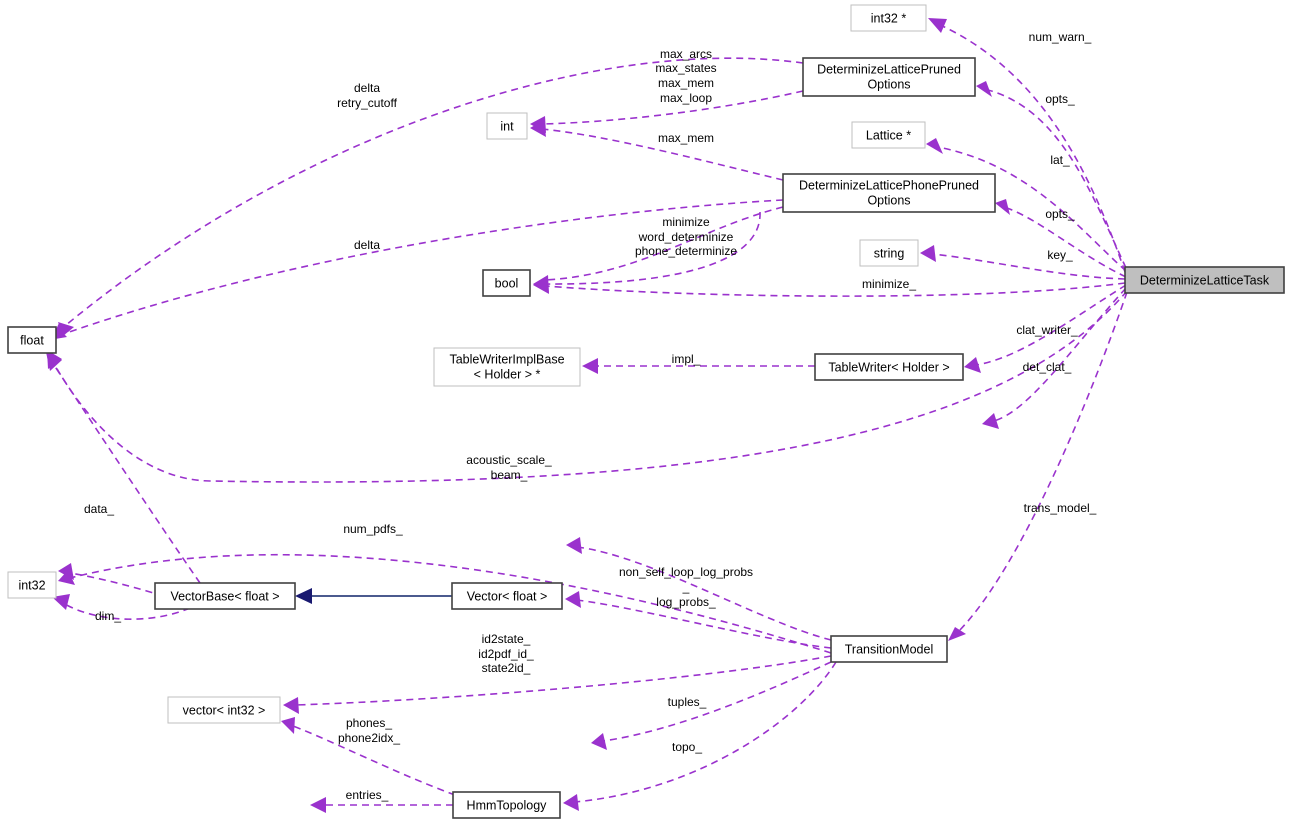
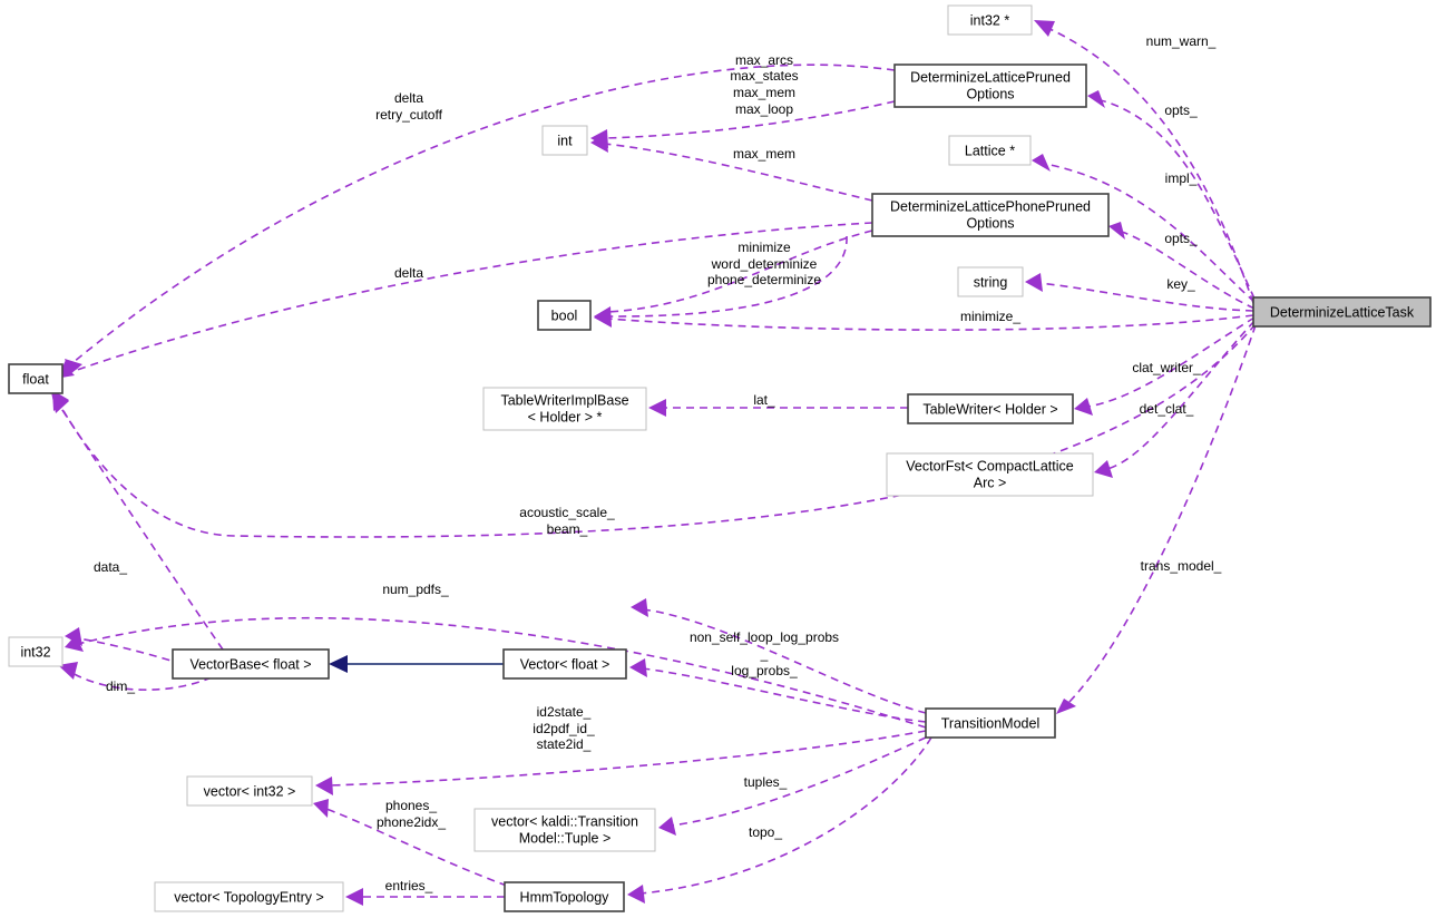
  int32 *
  DeterminizeLatticePruned
  Options
  int
  Lattice *
  DeterminizeLatticePhonePruned
  Options
  string
  bool
  DeterminizeLatticeTask
  float
  TableWriterImplBase
  < Holder > *
  TableWriter< Holder >
+ VectorFst< CompactLattice
+ Arc >
  int32
  VectorBase< float >
  Vector< float >
  TransitionModel
  vector< int32 >
+ vector< kaldi::Transition
+ Model::Tuple >
+ vector< TopologyEntry >
  HmmTopology
  num_warn_
  max_arcs
  max_states
  max_mem
  max_loop
  delta
  retry_cutoff
  opts_
  max_mem
- lat_
+ impl_
  opts_
  minimize
  word_determinize
  phone_determinize
  delta
  key_
  minimize_
  clat_writer_
- impl_
+ lat_
  det_clat_
  acoustic_scale_
  beam_
  data_
  trans_model_
  num_pdfs_
  non_self_loop_log_probs
  _
  log_probs_
  dim_
  id2state_
  id2pdf_id_
  state2id_
  tuples_
  phones_
  phone2idx_
  topo_
  entries_
